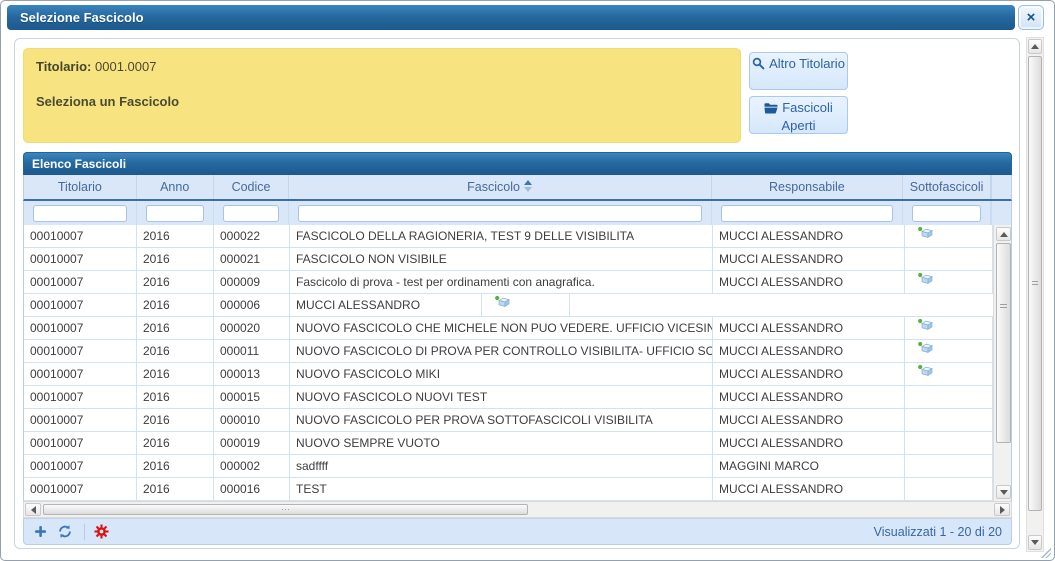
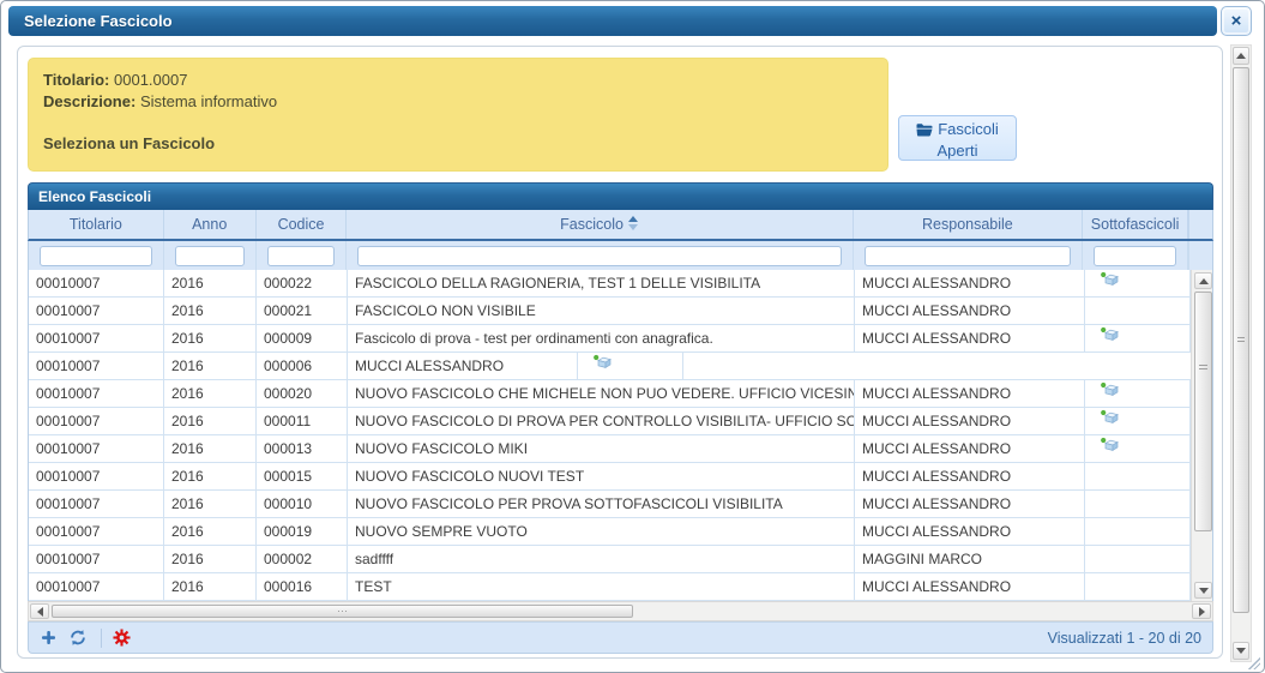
  Selezione Fascicolo
  ×
  Titolario: 0001.0007
+ Descrizione: Sistema informativo
  Seleziona un Fascicolo
- Altro Titolario
  Fascicoli Aperti
  Elenco Fascicoli
  Titolario
  Anno
  Codice
  Fascicolo
  Responsabile
  Sottofascicoli
  00010007
  2016
  000022
- FASCICOLO DELLA RAGIONERIA, TEST 9 DELLE VISIBILITA
+ FASCICOLO DELLA RAGIONERIA, TEST 1 DELLE VISIBILITA
  MUCCI ALESSANDRO
  00010007
  2016
  000021
  FASCICOLO NON VISIBILE
  MUCCI ALESSANDRO
  00010007
  2016
  000009
  Fascicolo di prova - test per ordinamenti con anagrafica.
  MUCCI ALESSANDRO
  00010007
  2016
  000006
  MUCCI ALESSANDRO
  00010007
  2016
  000020
  NUOVO FASCICOLO CHE MICHELE NON PUO VEDERE. UFFICIO VICESIN
  MUCCI ALESSANDRO
  00010007
  2016
  000011
  NUOVO FASCICOLO DI PROVA PER CONTROLLO VISIBILITA- UFFICIO SC
  MUCCI ALESSANDRO
  00010007
  2016
  000013
  NUOVO FASCICOLO MIKI
  MUCCI ALESSANDRO
  00010007
  2016
  000015
  NUOVO FASCICOLO NUOVI TEST
  MUCCI ALESSANDRO
  00010007
  2016
  000010
  NUOVO FASCICOLO PER PROVA SOTTOFASCICOLI VISIBILITA
  MUCCI ALESSANDRO
  00010007
  2016
  000019
  NUOVO SEMPRE VUOTO
  MUCCI ALESSANDRO
  00010007
  2016
  000002
  sadffff
  MAGGINI MARCO
  00010007
  2016
  000016
  TEST
  MUCCI ALESSANDRO
  Visualizzati 1 - 20 di 20
